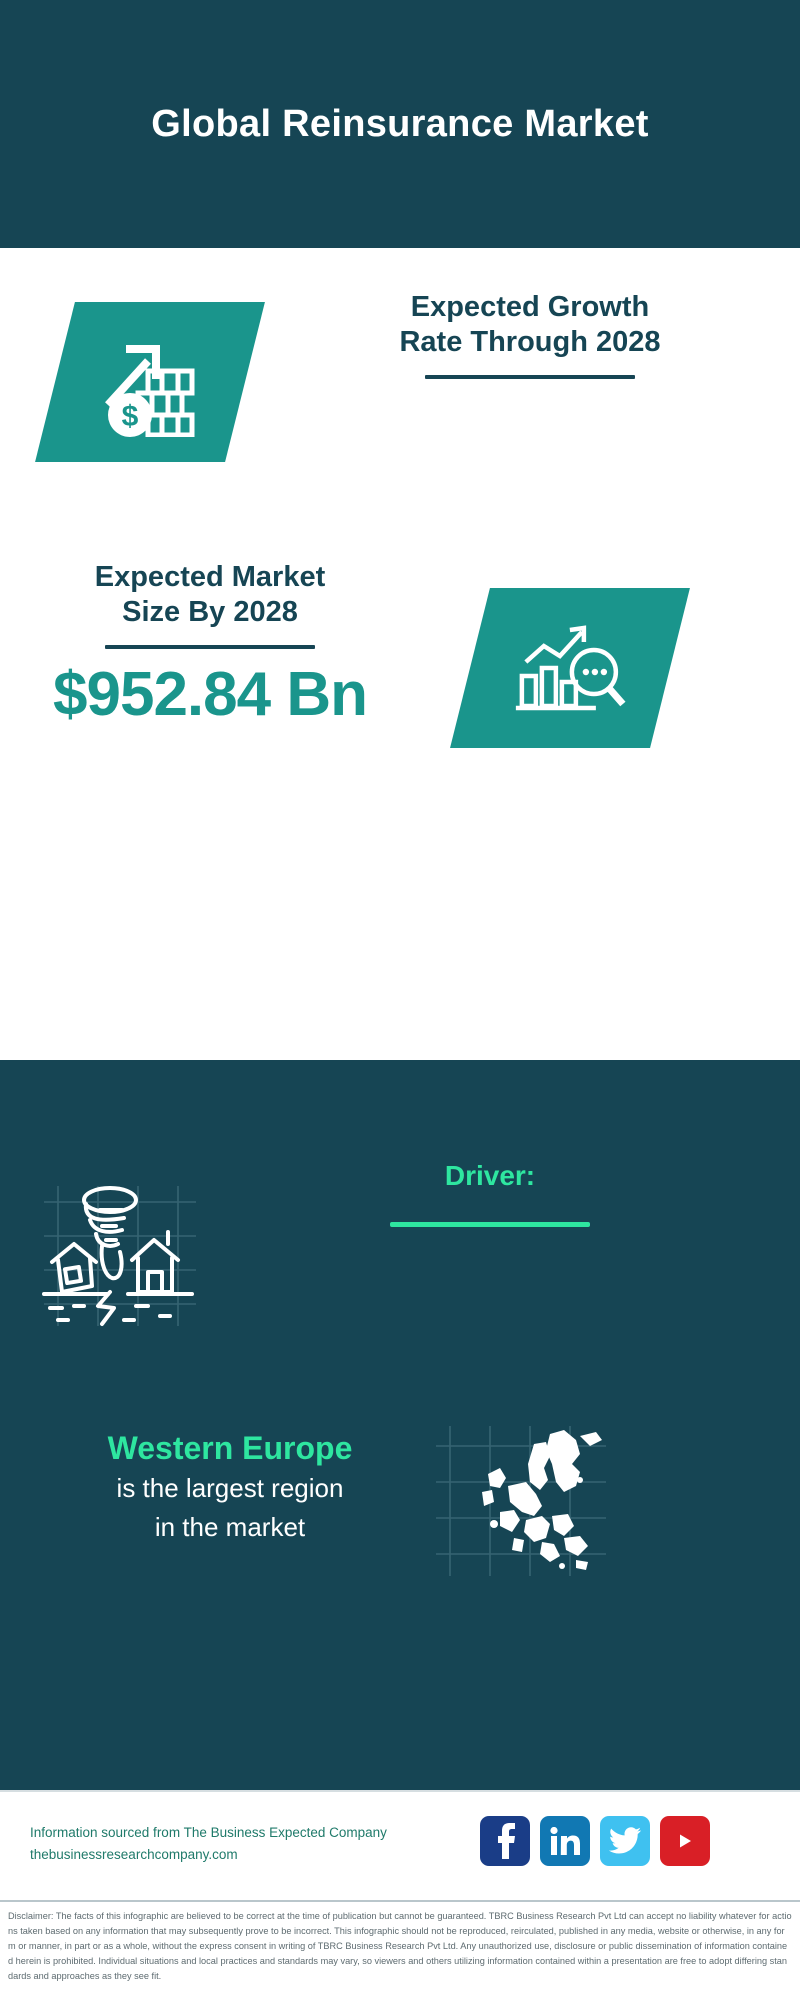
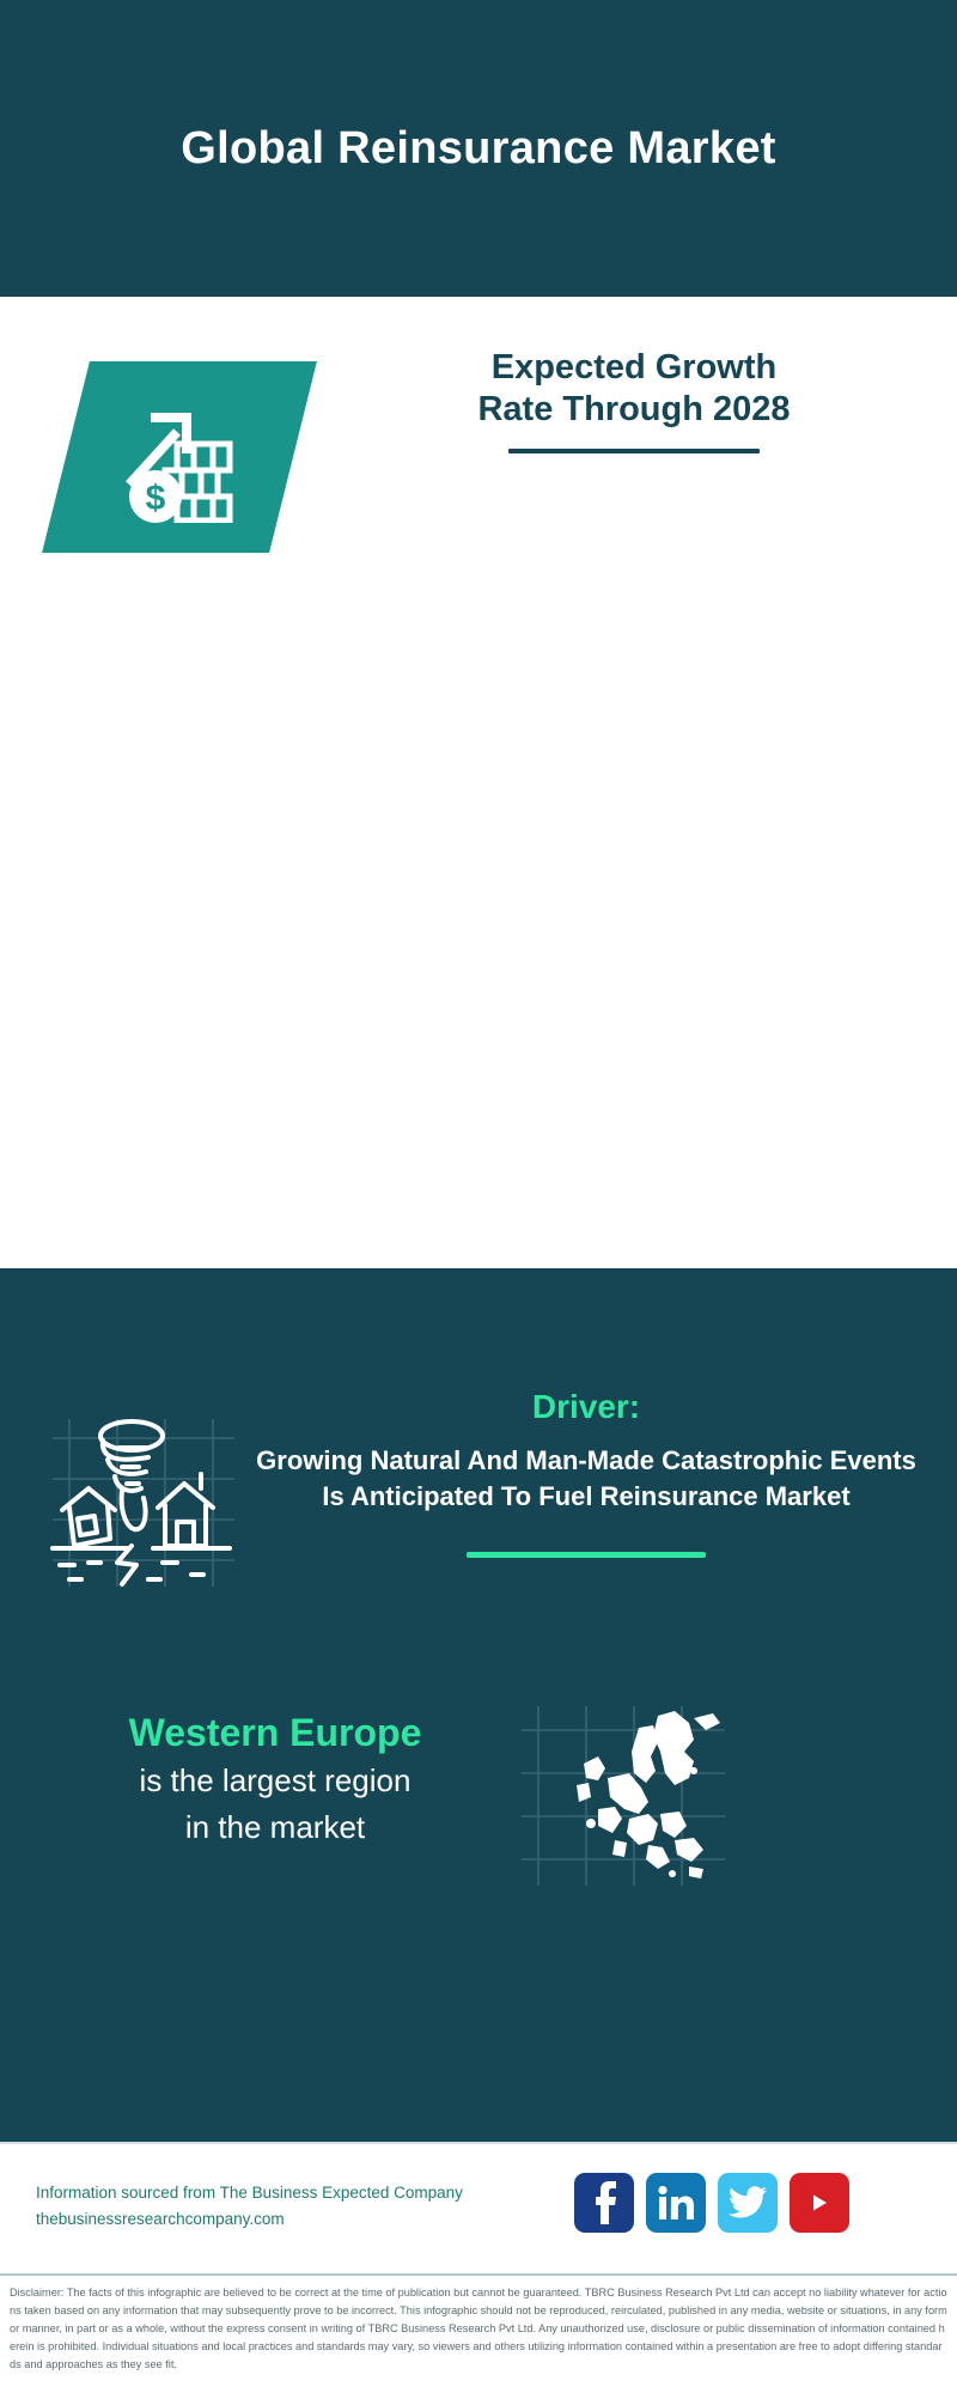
  Global Reinsurance Market
  Expected Growth
  Rate Through 2028
- Expected Market
- Size By 2028
- $952.84 Bn
  Driver:
+ Growing Natural And Man-Made Catastrophic Events Is Anticipated To Fuel Reinsurance Market
  Western Europe
  is the largest region
  in the market
  Information sourced from The Business Expected Company
  thebusinessresearchcompany.com
- Disclaimer: The facts of this infographic are believed to be correct at the time of publication but cannot be guaranteed. TBRC Business Research Pvt Ltd can accept no liability whatever for actions taken based on any information that may subsequently prove to be incorrect. This infographic should not be reproduced, reirculated, published in any media, website or otherwise, in any form or manner, in part or as a whole, without the express consent in writing of TBRC Business Research Pvt Ltd. Any unauthorized use, disclosure or public dissemination of information contained herein is prohibited. Individual situations and local practices and standards may vary, so viewers and others utilizing information contained within a presentation are free to adopt differing standards and approaches as they see fit.
+ Disclaimer: The facts of this infographic are believed to be correct at the time of publication but cannot be guaranteed. TBRC Business Research Pvt Ltd can accept no liability whatever for actions taken based on any information that may subsequently prove to be incorrect. This infographic should not be reproduced, reirculated, published in any media, website or situations, in any form or manner, in part or as a whole, without the express consent in writing of TBRC Business Research Pvt Ltd. Any unauthorized use, disclosure or public dissemination of information contained herein is prohibited. Individual situations and local practices and standards may vary, so viewers and others utilizing information contained within a presentation are free to adopt differing standards and approaches as they see fit.
